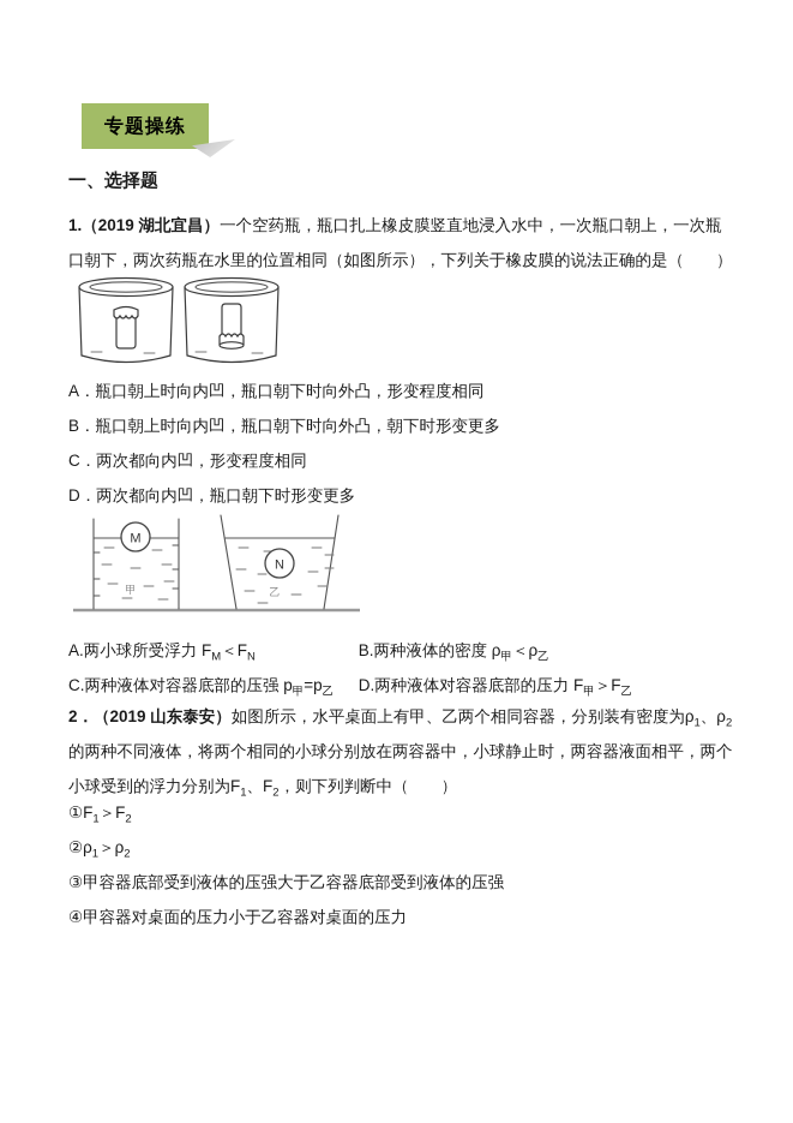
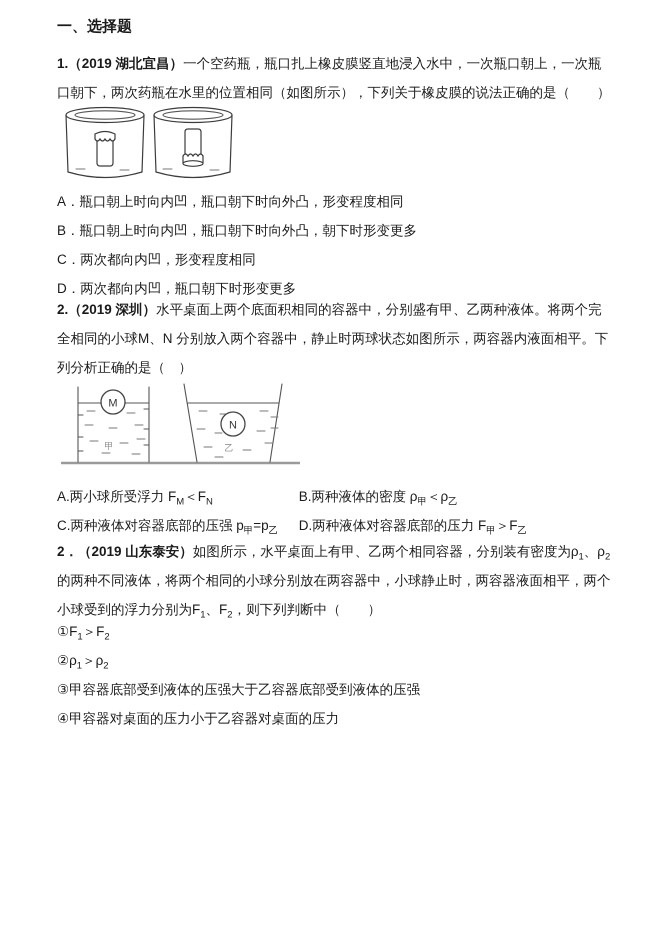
- 专题操练
  一、选择题
  1.（2019 湖北宜昌）一个空药瓶，瓶口扎上橡皮膜竖直地浸入水中，一次瓶口朝上，一次瓶口朝下，两次药瓶在水里的位置相同（如图所示），下列关于橡皮膜的说法正确的是（ ）
  A．瓶口朝上时向内凹，瓶口朝下时向外凸，形变程度相同
  B．瓶口朝上时向内凹，瓶口朝下时向外凸，朝下时形变更多
  C．两次都向内凹，形变程度相同
  D．两次都向内凹，瓶口朝下时形变更多
+ 2.（2019 深圳）水平桌面上两个底面积相同的容器中，分别盛有甲、乙两种液体。将两个完全相同的小球M、N 分别放入两个容器中，静止时两球状态如图所示，两容器内液面相平。下列分析正确的是（ ）
  M
  甲
  N
  乙
  A.两小球所受浮力 FM＜FN B.两种液体的密度 ρ甲＜ρ乙
  C.两种液体对容器底部的压强 p甲=p乙 D.两种液体对容器底部的压力 F甲＞F乙
  2．（2019 山东泰安）如图所示，水平桌面上有甲、乙两个相同容器，分别装有密度为ρ1、ρ2的两种不同液体，将两个相同的小球分别放在两容器中，小球静止时，两容器液面相平，两个小球受到的浮力分别为F1、F2，则下列判断中（ ）
  ①F1＞F2
  ②ρ1＞ρ2
  ③甲容器底部受到液体的压强大于乙容器底部受到液体的压强
  ④甲容器对桌面的压力小于乙容器对桌面的压力
